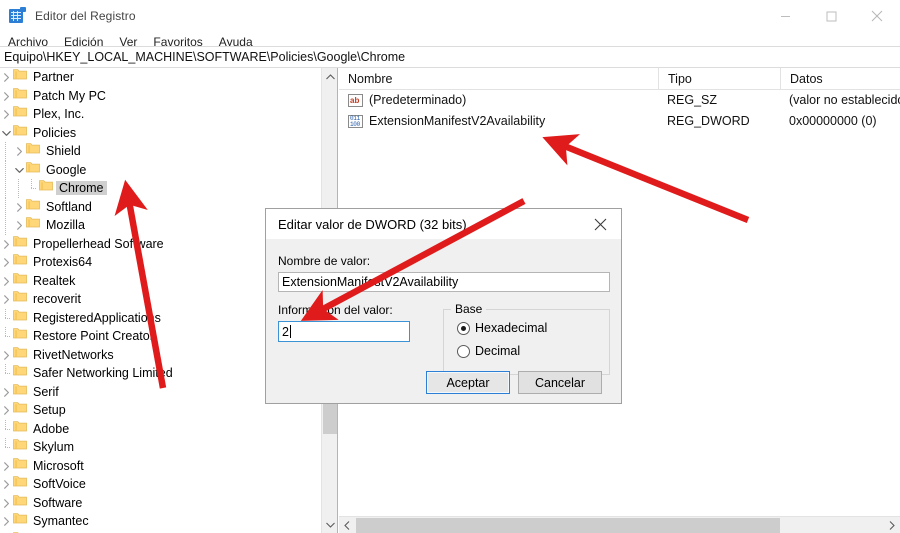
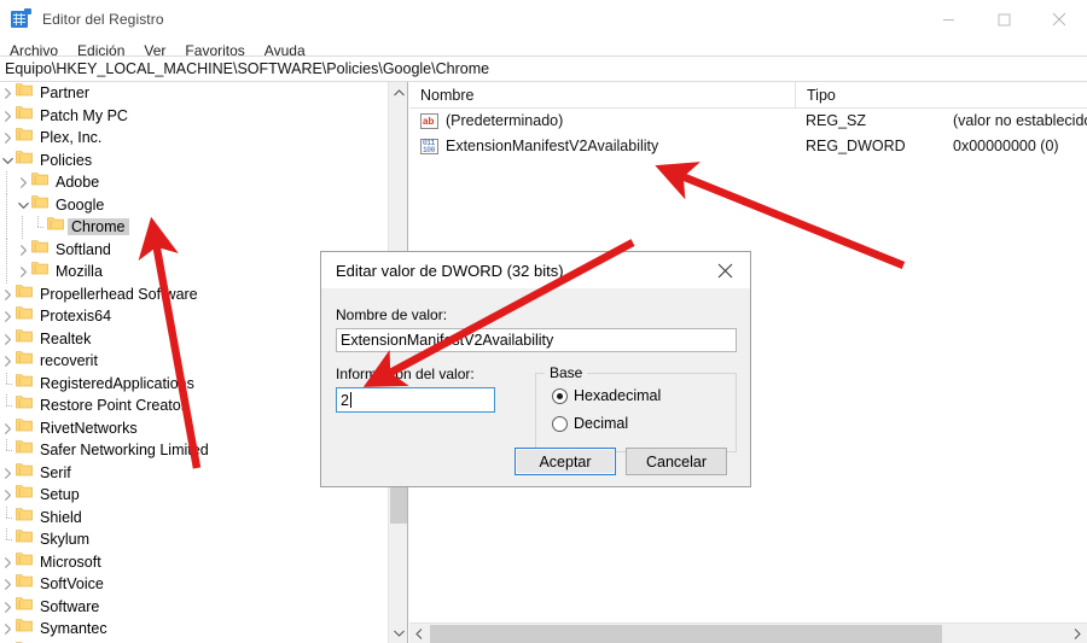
  Editor del Registro
  Archivo
  Edición
  Ver
  Favoritos
  Ayuda
  Equipo\HKEY_LOCAL_MACHINE\SOFTWARE\Policies\Google\Chrome
  Partner
  Patch My PC
  Plex, Inc.
  Policies
- Shield
+ Adobe
  Google
  Chrome
  Softland
  Mozilla
  Propellerhead Sofware
  Protexis64
  Realtek
  recoverit
  RegisteredApplicatios
  Restore Point Creato
  RivetNetworks
  Safer Networking Limitd
  Serif
  Setup
- Adobe
+ Shield
  Skylum
  Microsoft
  SoftVoice
  Software
  Symantec
  Nombre
  Tipo
- Datos
  ab
  (Predeterminado)
  REG_SZ
  (valor no establecid
  ExtensionManifestV2Availability
  REG_DWORD
  0x00000000 (0)
  Editar valor de DWORD (32 bits)
  Nombre de valor:
  ExtensionManiftV2Availability
  Informón del valor:
  2
  Base
  Hexadecimal
  Decimal
  Aceptar
  Cancelar
